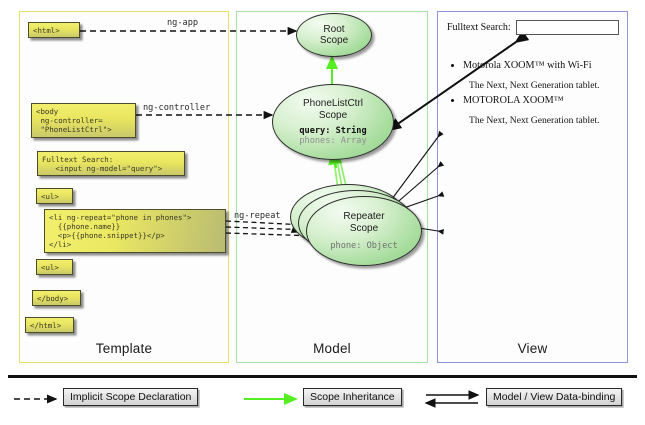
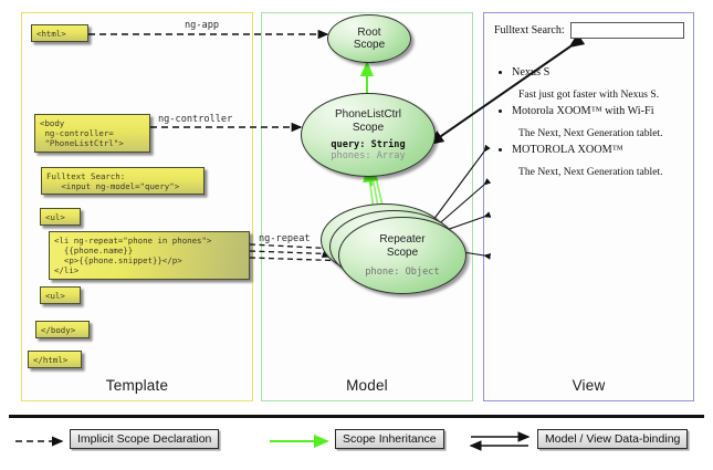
  Template
  Model
  View
  <html>
  <body
  ng-controller=
  "PhoneListCtrl">
  Fulltext Search:
  <input ng-model="query">
  <ul>
  <li ng-repeat="phone in phones">
  {{phone.name}}
  <p>{{phone.snippet}}</p>
  </li>
  <ul>
  </body>
  </html>
  ng-app
  ng-controller
  ng-repeat
  Root
  Scope
  PhoneListCtrl
  Scope
  query: String
  phones: Array
  Repeater
  Scope
  phone: Object
  Fulltext Search:
+ Nexus S
+ Fast just got faster with Nexus S.
  Motorola XOOM™ with Wi-Fi
  The Next, Next Generation tablet.
  MOTOROLA XOOM™
  The Next, Next Generation tablet.
  Implicit Scope Declaration
  Scope Inheritance
  Model / View Data-binding
